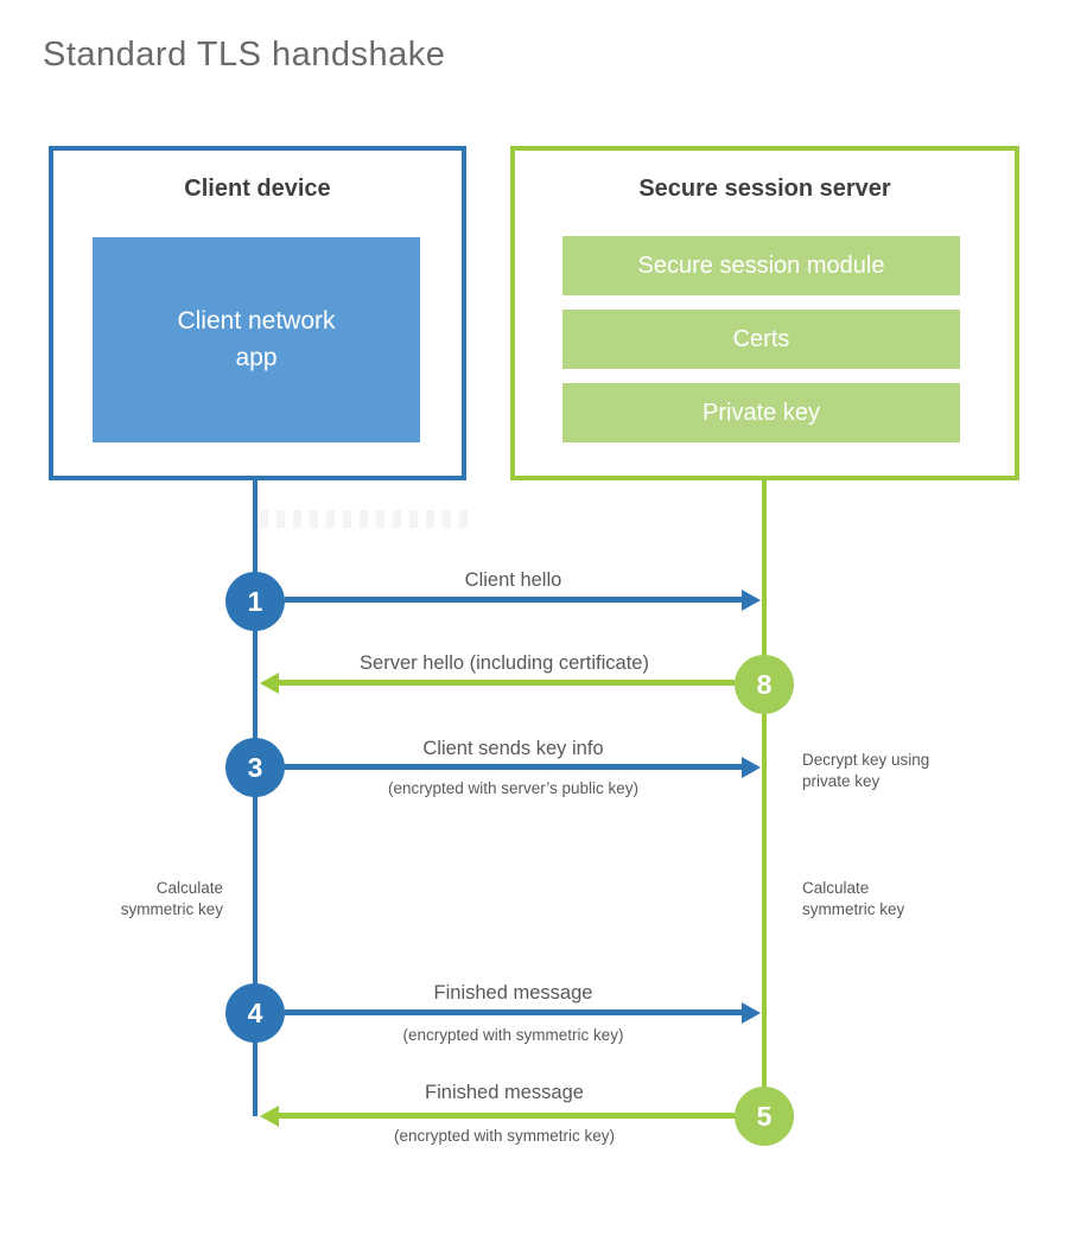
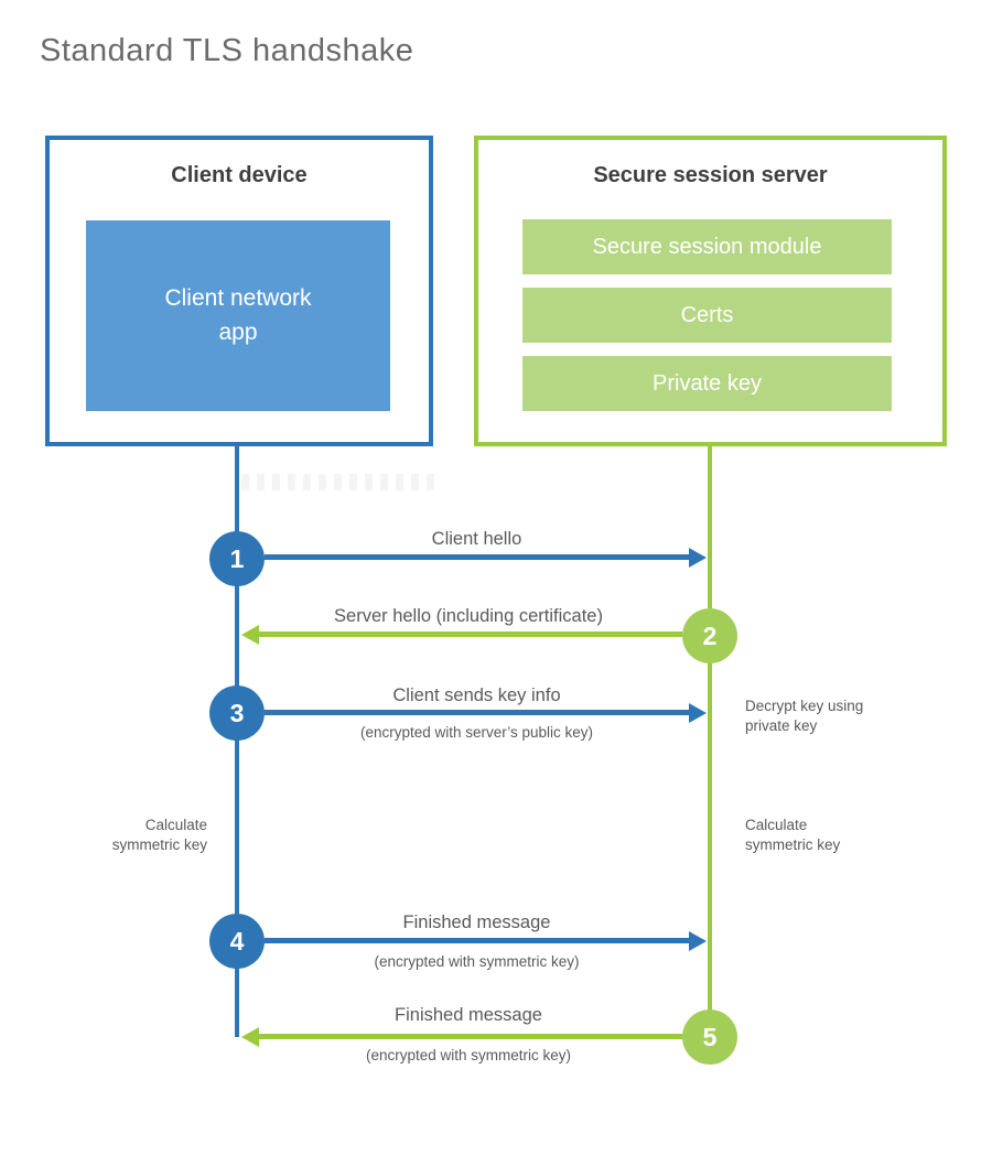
  Standard TLS handshake
  Client device
  Client network
  app
  Secure session server
  Secure session module
  Certs
  Private key
  1
  Client hello
  Server hello (including certificate)
- 8
+ 2
  3
  Client sends key info
  (encrypted with server’s public key)
  Decrypt key using
  private key
  Calculate
  symmetric key
  Calculate
  symmetric key
  4
  Finished message
  (encrypted with symmetric key)
  Finished message
  5
  (encrypted with symmetric key)
